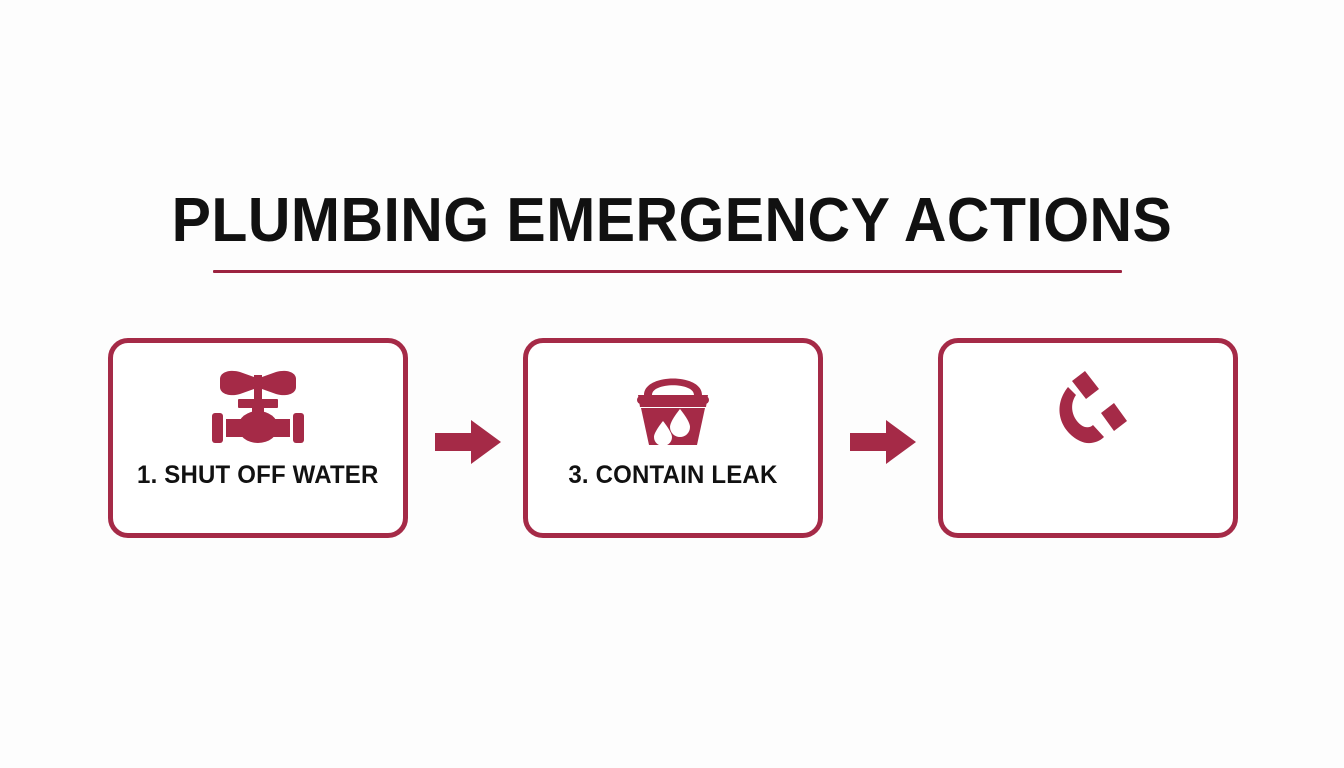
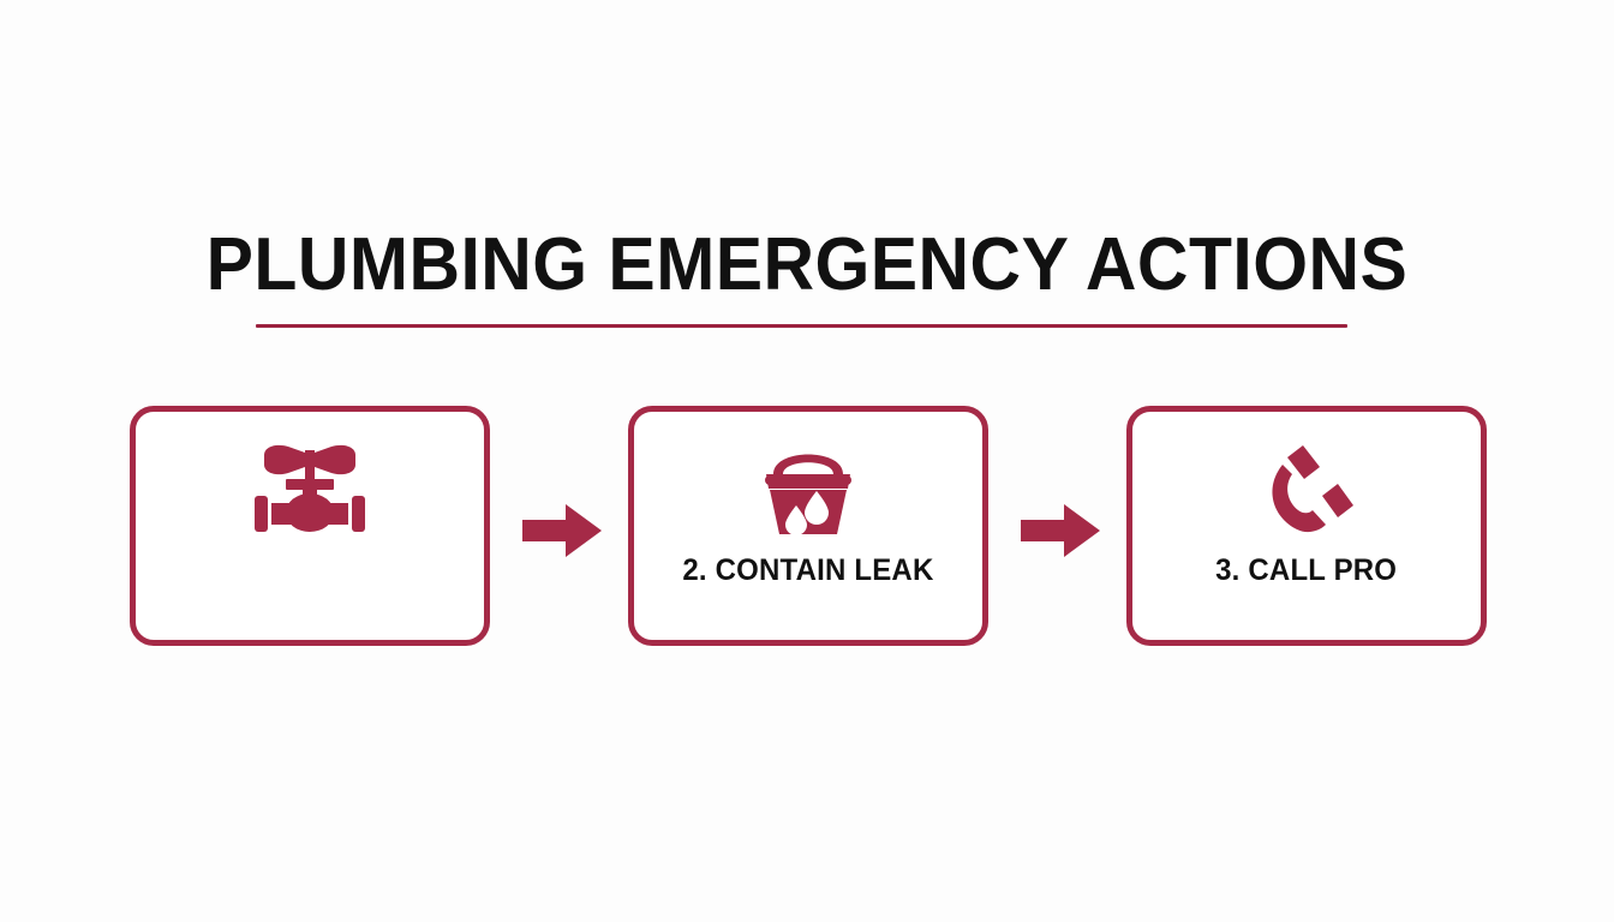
  PLUMBING EMERGENCY ACTIONS
- 1. SHUT OFF WATER
- 3. CONTAIN LEAK
+ 2. CONTAIN LEAK
+ 3. CALL PRO
